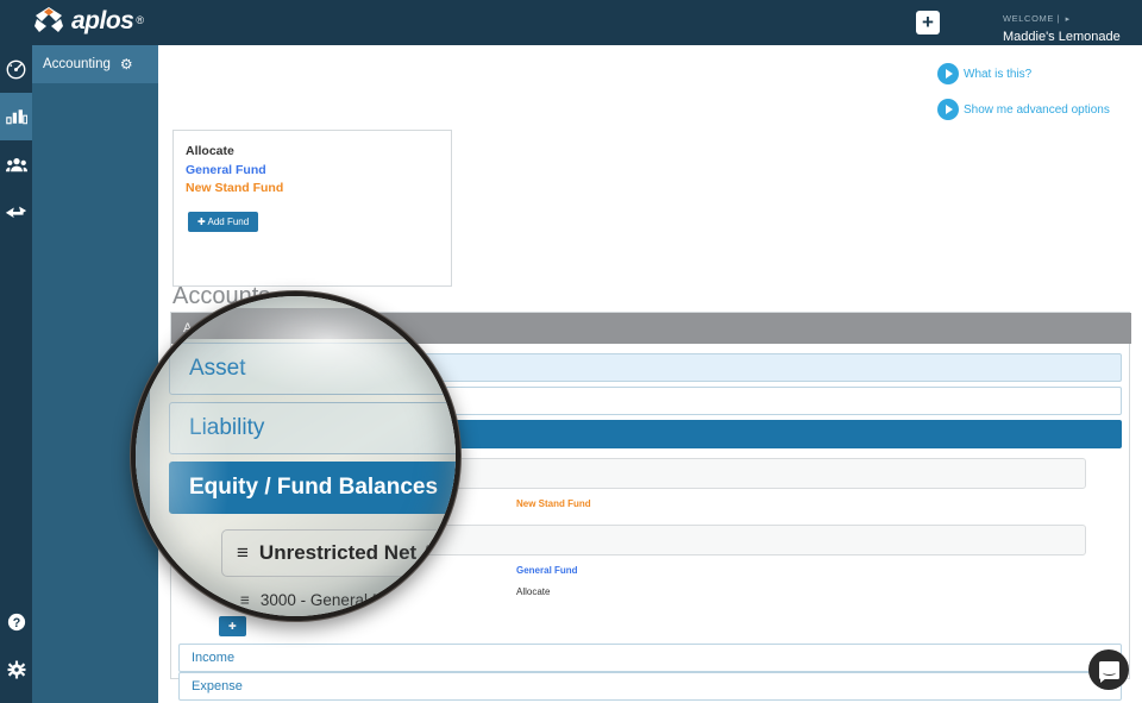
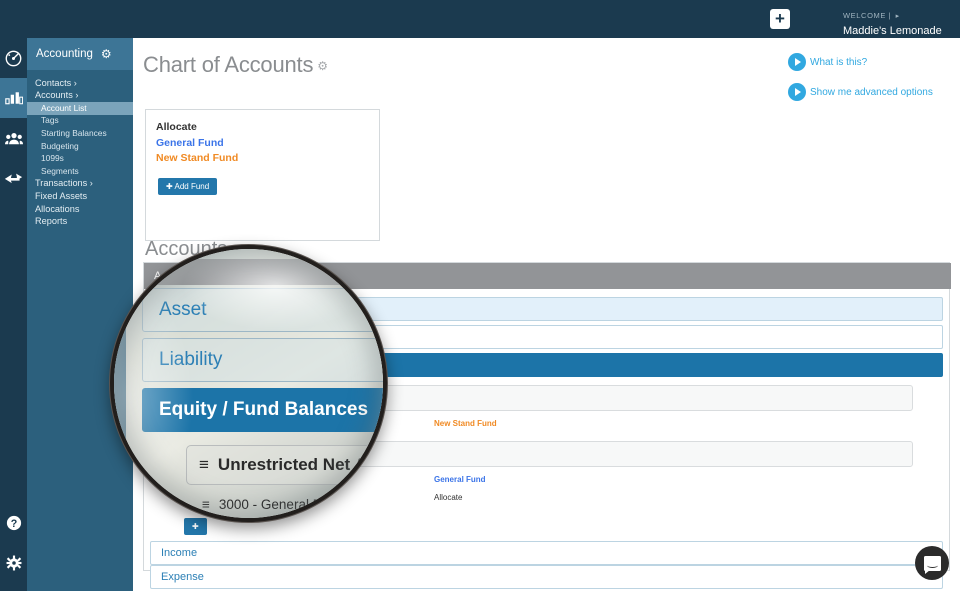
- aplos
- ®
  +
  WELCOME |
  Maddie's Lemonade
  ?
  Accounting
  ⚙
+ Contacts ›
+ Accounts ›
+ Account List
+ Tags
+ Starting Balances
+ Budgeting
+ 1099s
+ Segments
+ Transactions ›
+ Fixed Assets
+ Allocations
+ Reports
+ Chart of Accounts ⚙
  What is this?
  Show me advanced options
  Allocate
  General Fund
  New Stand Fund
  ✚ Add Fund
  New Stand Fund
  General Fund
  Allocate
  ✚
  Income
  Expense
